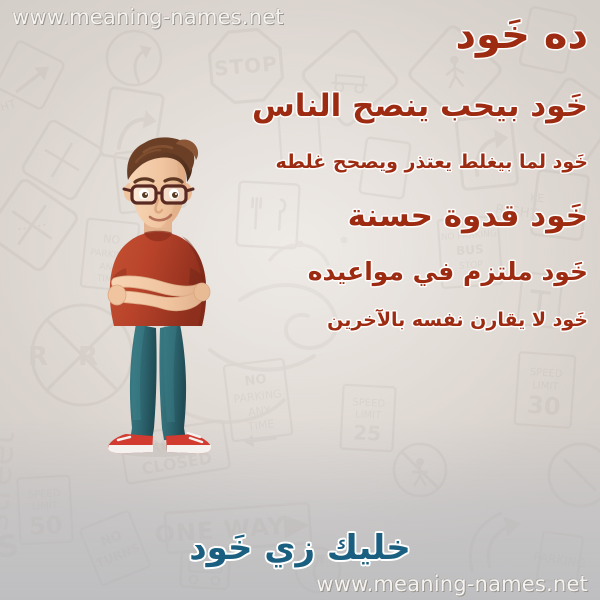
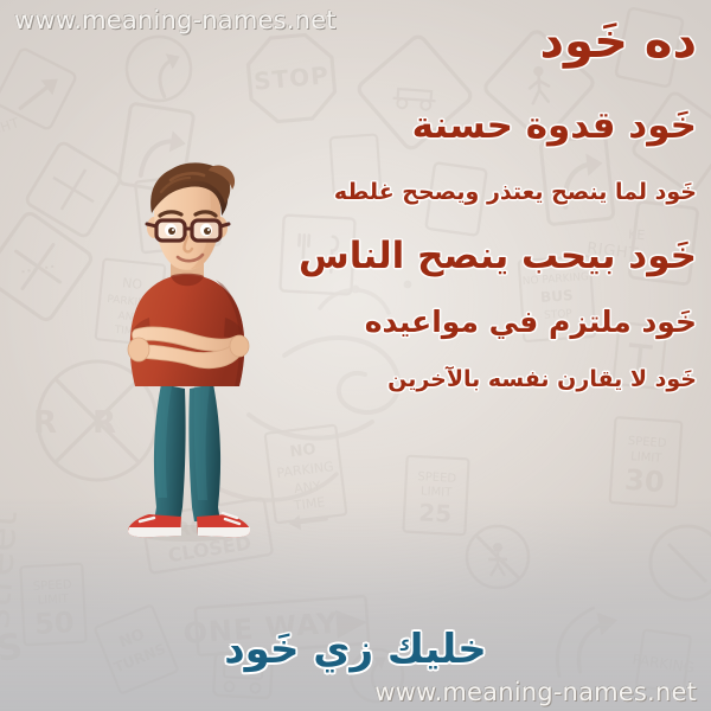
  www.meaning-names.net
  www.meaning-names.net
  ده خَود
- خَود بيحب ينصح الناس
+ خَود قدوة حسنة
- خَود لما بيغلط يعتذر ويصحح غلطه
+ خَود لما ينصح يعتذر ويصحح غلطه
- خَود قدوة حسنة
+ خَود بيحب ينصح الناس
  خَود ملتزم في مواعيده
  خَود لا يقارن نفسه بالآخرين
  خليك زي خَود
